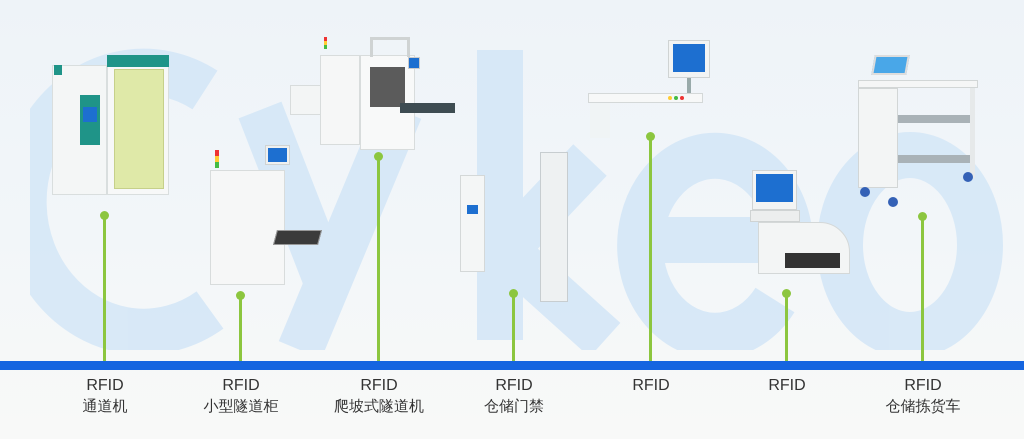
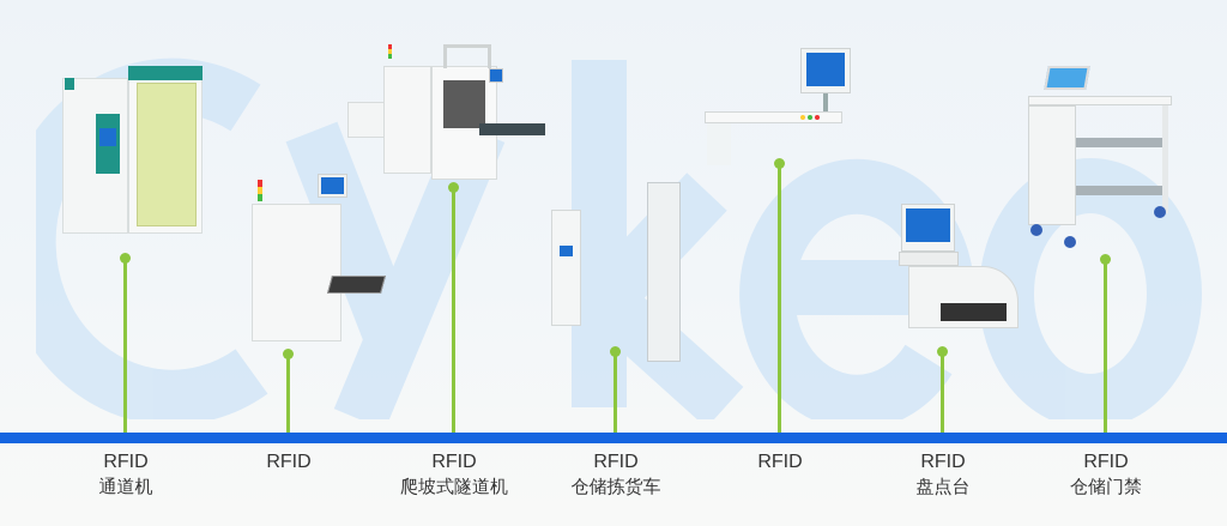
  RFID
  通道机
  RFID
- 小型隧道柜
  RFID
  爬坡式隧道机
  RFID
- 仓储门禁
+ 仓储拣货车
  RFID
  RFID
+ 盘点台
  RFID
- 仓储拣货车
+ 仓储门禁
